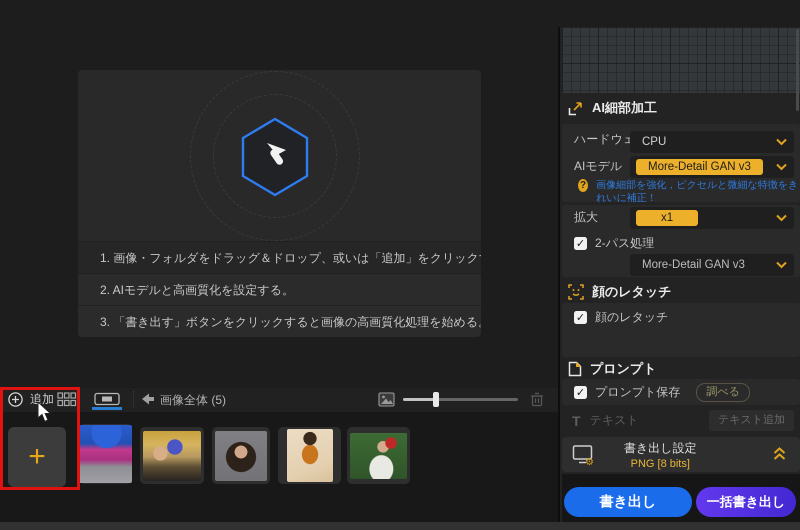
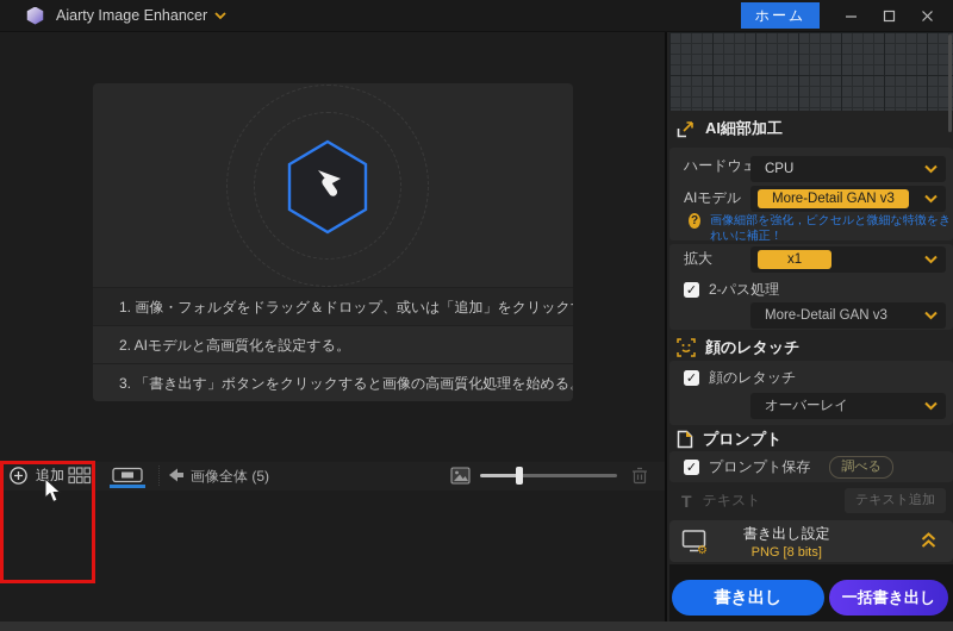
+ Aiarty Image Enhancer
+ ホーム
  1. 画像・フォルダをドラッグ＆ドロップ、或いは「追加」をクリック
  2. AIモデルと高画質化を設定する。
  3. 「書き出す」ボタンをクリックすると画像の高画質化処理を始める
  追加
  画像全体 (5)
- +
  AI細部加工
  ハードウェ
  CPU
  AIモデル
  More-Detail GAN v3
  ?
  画像細部を強化，ピクセルと微細な特徴をきれいに補正！
  拡大
  x1
  ✓
  2-パス処理
  More-Detail GAN v3
  顔のレタッチ
  ✓
  顔のレタッチ
+ オーバーレイ
  プロンプト
  ✓
  プロンプト保存
  調べる
  T
  テキスト
  テキスト追加
  ⚙
  書き出し設定
  PNG [8 bits]
  書き出し
  一括書き出し
